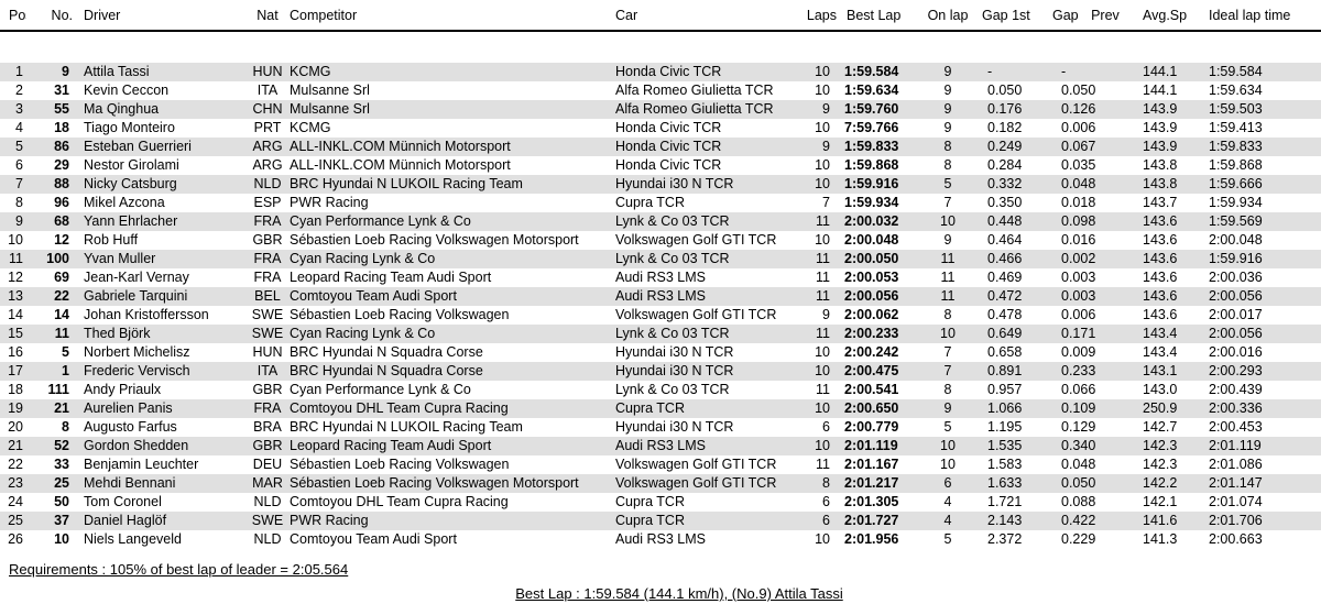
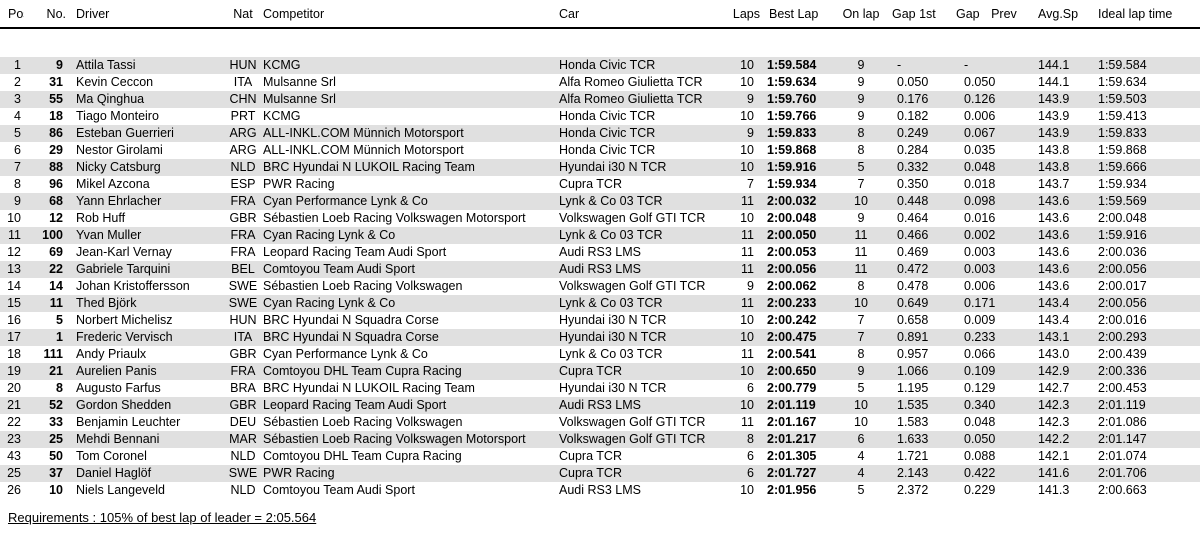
  Po	No.	Driver	Nat	Competitor	Car	Laps	Best Lap	On lap	Gap 1st	Gap Prev	Avg.Sp	Ideal lap time
  1	9	Attila Tassi	HUN	KCMG	Honda Civic TCR	10	1:59.584	9	-	-	144.1	1:59.584
  2	31	Kevin Ceccon	ITA	Mulsanne Srl	Alfa Romeo Giulietta TCR	10	1:59.634	9	0.050	0.050	144.1	1:59.634
  3	55	Ma Qinghua	CHN	Mulsanne Srl	Alfa Romeo Giulietta TCR	9	1:59.760	9	0.176	0.126	143.9	1:59.503
- 4	18	Tiago Monteiro	PRT	KCMG	Honda Civic TCR	10	7:59.766	9	0.182	0.006	143.9	1:59.413
+ 4	18	Tiago Monteiro	PRT	KCMG	Honda Civic TCR	10	1:59.766	9	0.182	0.006	143.9	1:59.413
  5	86	Esteban Guerrieri	ARG	ALL-INKL.COM Münnich Motorsport	Honda Civic TCR	9	1:59.833	8	0.249	0.067	143.9	1:59.833
  6	29	Nestor Girolami	ARG	ALL-INKL.COM Münnich Motorsport	Honda Civic TCR	10	1:59.868	8	0.284	0.035	143.8	1:59.868
  7	88	Nicky Catsburg	NLD	BRC Hyundai N LUKOIL Racing Team	Hyundai i30 N TCR	10	1:59.916	5	0.332	0.048	143.8	1:59.666
  8	96	Mikel Azcona	ESP	PWR Racing	Cupra TCR	7	1:59.934	7	0.350	0.018	143.7	1:59.934
  9	68	Yann Ehrlacher	FRA	Cyan Performance Lynk & Co	Lynk & Co 03 TCR	11	2:00.032	10	0.448	0.098	143.6	1:59.569
  10	12	Rob Huff	GBR	Sébastien Loeb Racing Volkswagen Motorsport	Volkswagen Golf GTI TCR	10	2:00.048	9	0.464	0.016	143.6	2:00.048
  11	100	Yvan Muller	FRA	Cyan Racing Lynk & Co	Lynk & Co 03 TCR	11	2:00.050	11	0.466	0.002	143.6	1:59.916
  12	69	Jean-Karl Vernay	FRA	Leopard Racing Team Audi Sport	Audi RS3 LMS	11	2:00.053	11	0.469	0.003	143.6	2:00.036
  13	22	Gabriele Tarquini	BEL	Comtoyou Team Audi Sport	Audi RS3 LMS	11	2:00.056	11	0.472	0.003	143.6	2:00.056
  14	14	Johan Kristoffersson	SWE	Sébastien Loeb Racing Volkswagen	Volkswagen Golf GTI TCR	9	2:00.062	8	0.478	0.006	143.6	2:00.017
  15	11	Thed Björk	SWE	Cyan Racing Lynk & Co	Lynk & Co 03 TCR	11	2:00.233	10	0.649	0.171	143.4	2:00.056
  16	5	Norbert Michelisz	HUN	BRC Hyundai N Squadra Corse	Hyundai i30 N TCR	10	2:00.242	7	0.658	0.009	143.4	2:00.016
  17	1	Frederic Vervisch	ITA	BRC Hyundai N Squadra Corse	Hyundai i30 N TCR	10	2:00.475	7	0.891	0.233	143.1	2:00.293
  18	111	Andy Priaulx	GBR	Cyan Performance Lynk & Co	Lynk & Co 03 TCR	11	2:00.541	8	0.957	0.066	143.0	2:00.439
- 19	21	Aurelien Panis	FRA	Comtoyou DHL Team Cupra Racing	Cupra TCR	10	2:00.650	9	1.066	0.109	250.9	2:00.336
+ 19	21	Aurelien Panis	FRA	Comtoyou DHL Team Cupra Racing	Cupra TCR	10	2:00.650	9	1.066	0.109	142.9	2:00.336
  20	8	Augusto Farfus	BRA	BRC Hyundai N LUKOIL Racing Team	Hyundai i30 N TCR	6	2:00.779	5	1.195	0.129	142.7	2:00.453
  21	52	Gordon Shedden	GBR	Leopard Racing Team Audi Sport	Audi RS3 LMS	10	2:01.119	10	1.535	0.340	142.3	2:01.119
  22	33	Benjamin Leuchter	DEU	Sébastien Loeb Racing Volkswagen	Volkswagen Golf GTI TCR	11	2:01.167	10	1.583	0.048	142.3	2:01.086
  23	25	Mehdi Bennani	MAR	Sébastien Loeb Racing Volkswagen Motorsport	Volkswagen Golf GTI TCR	8	2:01.217	6	1.633	0.050	142.2	2:01.147
- 24	50	Tom Coronel	NLD	Comtoyou DHL Team Cupra Racing	Cupra TCR	6	2:01.305	4	1.721	0.088	142.1	2:01.074
+ 43	50	Tom Coronel	NLD	Comtoyou DHL Team Cupra Racing	Cupra TCR	6	2:01.305	4	1.721	0.088	142.1	2:01.074
  25	37	Daniel Haglöf	SWE	PWR Racing	Cupra TCR	6	2:01.727	4	2.143	0.422	141.6	2:01.706
  26	10	Niels Langeveld	NLD	Comtoyou Team Audi Sport	Audi RS3 LMS	10	2:01.956	5	2.372	0.229	141.3	2:00.663
  Requirements : 105% of best lap of leader = 2:05.564
- Best Lap : 1:59.584 (144.1 km/h), (No.9) Attila Tassi
